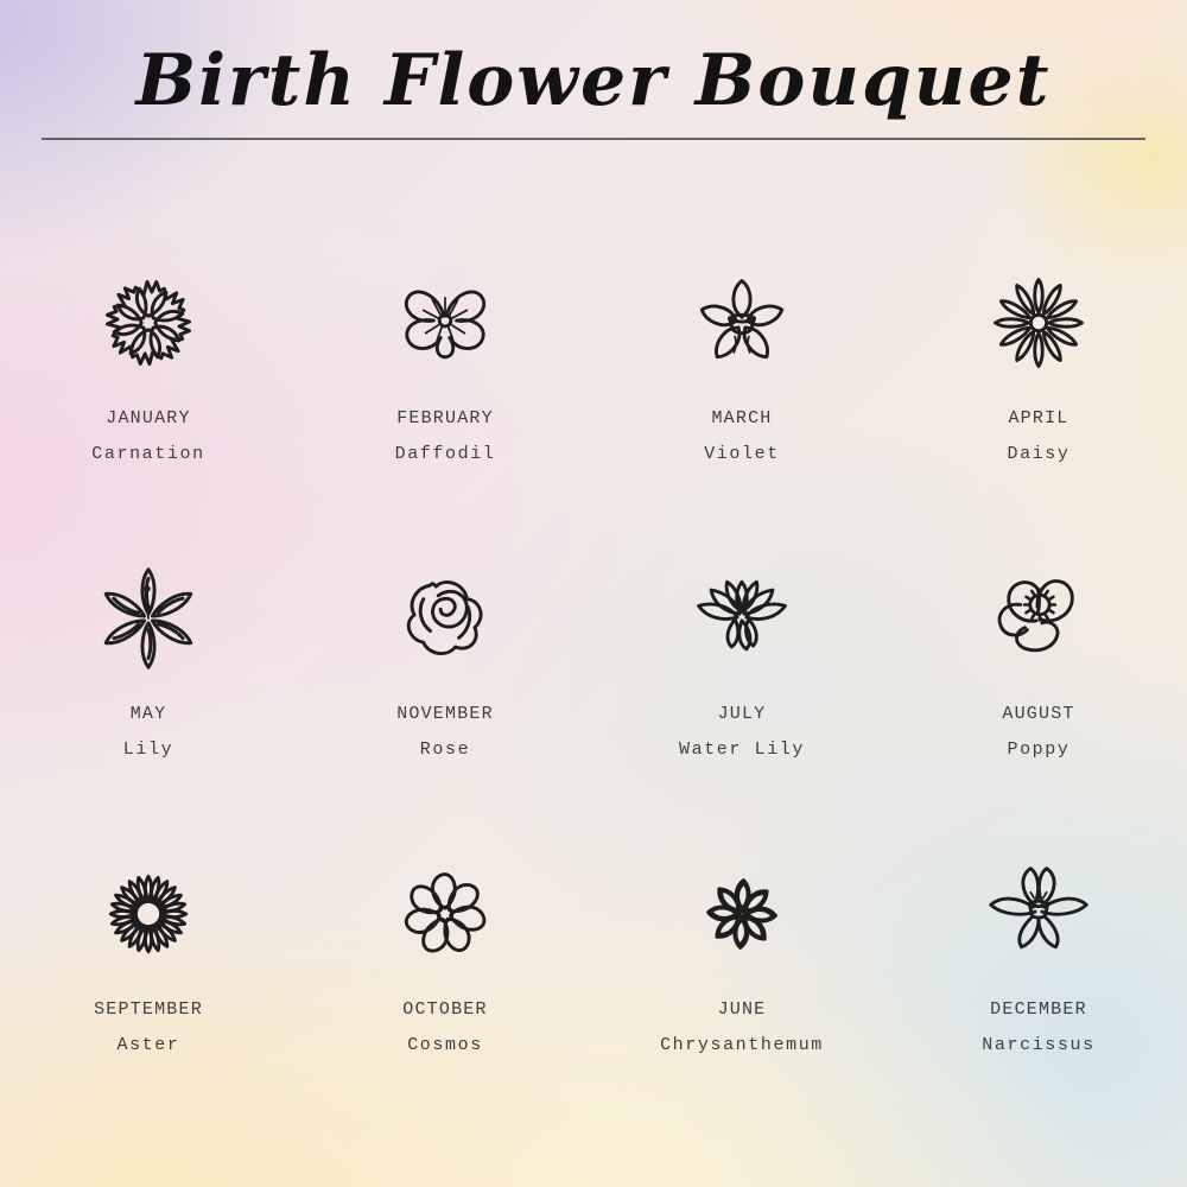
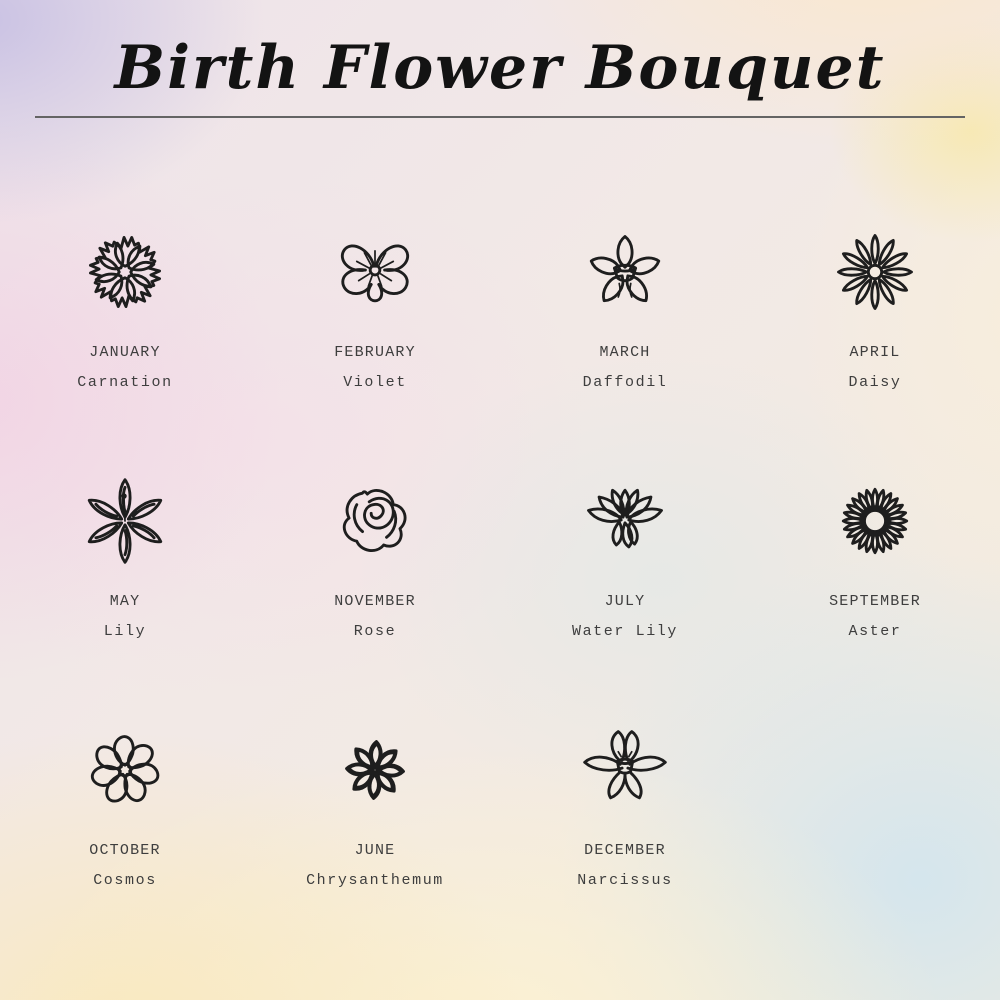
  Birth Flower Bouquet
  JANUARY
  Carnation
  FEBRUARY
- Daffodil
+ Violet
  MARCH
- Violet
+ Daffodil
  APRIL
  Daisy
  MAY
  Lily
  NOVEMBER
  Rose
  JULY
  Water Lily
- AUGUST
- Poppy
  SEPTEMBER
  Aster
  OCTOBER
  Cosmos
  JUNE
  Chrysanthemum
  DECEMBER
  Narcissus
